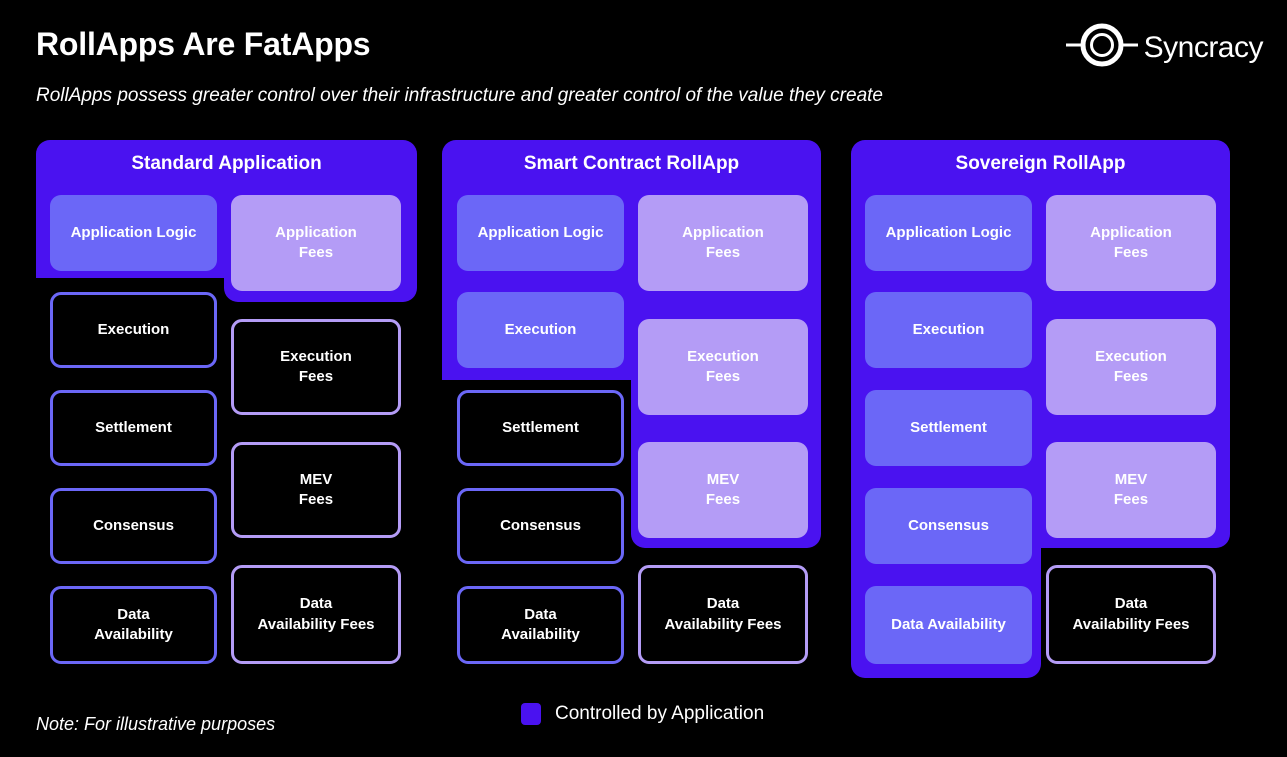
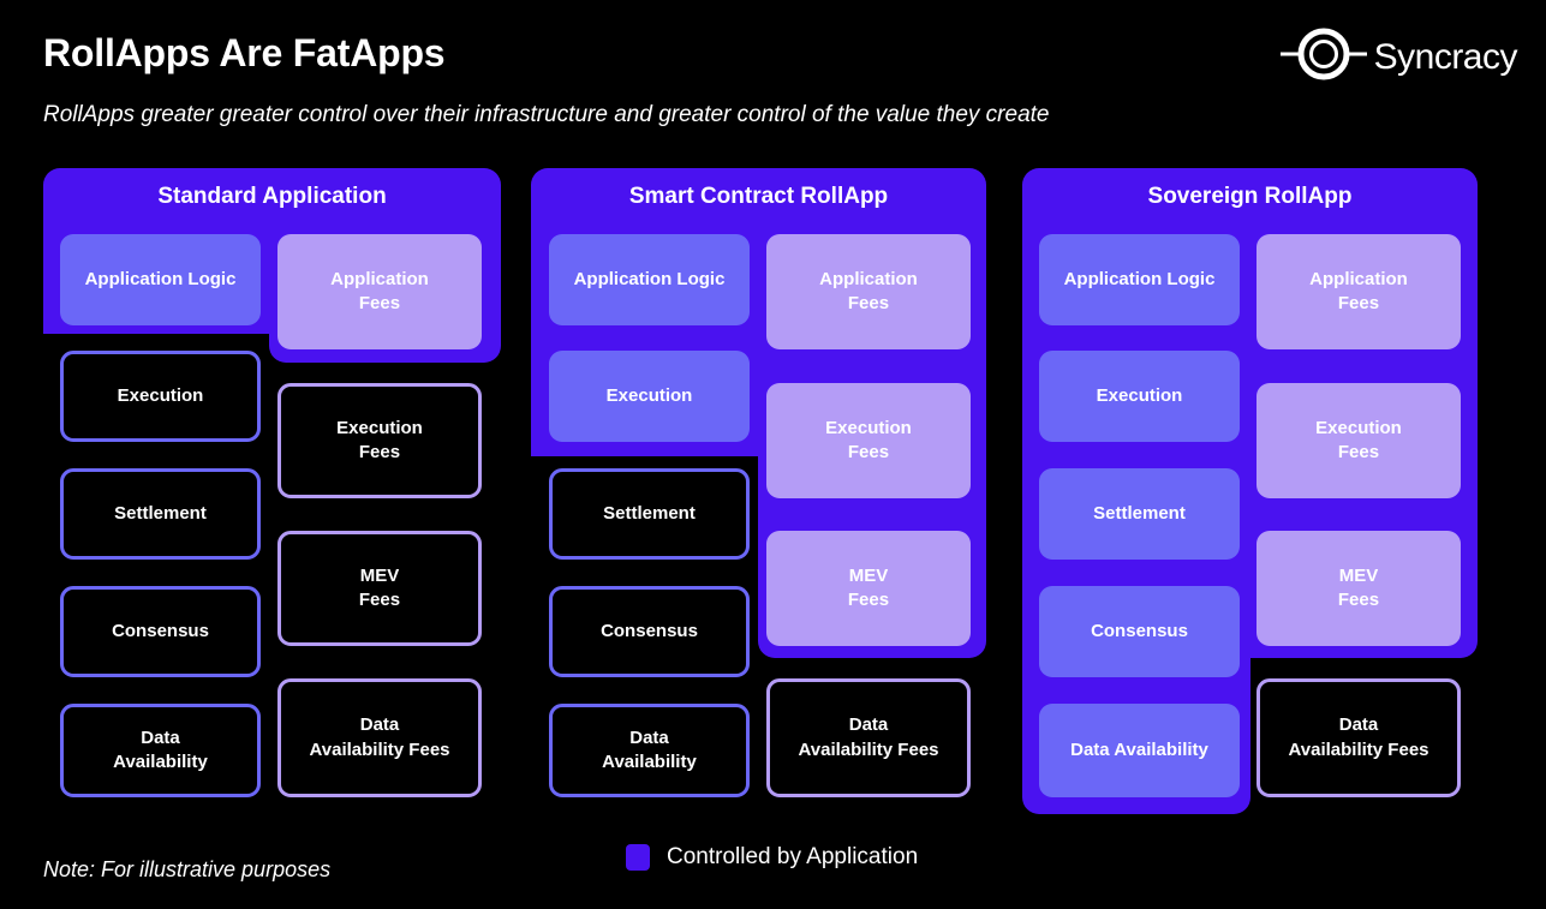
  RollApps Are FatApps
- RollApps possess greater control over their infrastructure and greater control of the value they create
+ RollApps greater greater control over their infrastructure and greater control of the value they create
  Syncracy
  Standard Application
  Application Logic
  Execution
  Settlement
  Consensus
  Data
  Availability
  Application
  Fees
  Execution
  Fees
  MEV
  Fees
  Data
  Availability Fees
  Smart Contract RollApp
  Application Logic
  Execution
  Settlement
  Consensus
  Data
  Availability
  Application
  Fees
  Execution
  Fees
  MEV
  Fees
  Data
  Availability Fees
  Sovereign RollApp
  Application Logic
  Execution
  Settlement
  Consensus
  Data Availability
  Application
  Fees
  Execution
  Fees
  MEV
  Fees
  Data
  Availability Fees
  Note: For illustrative purposes
  Controlled by Application
